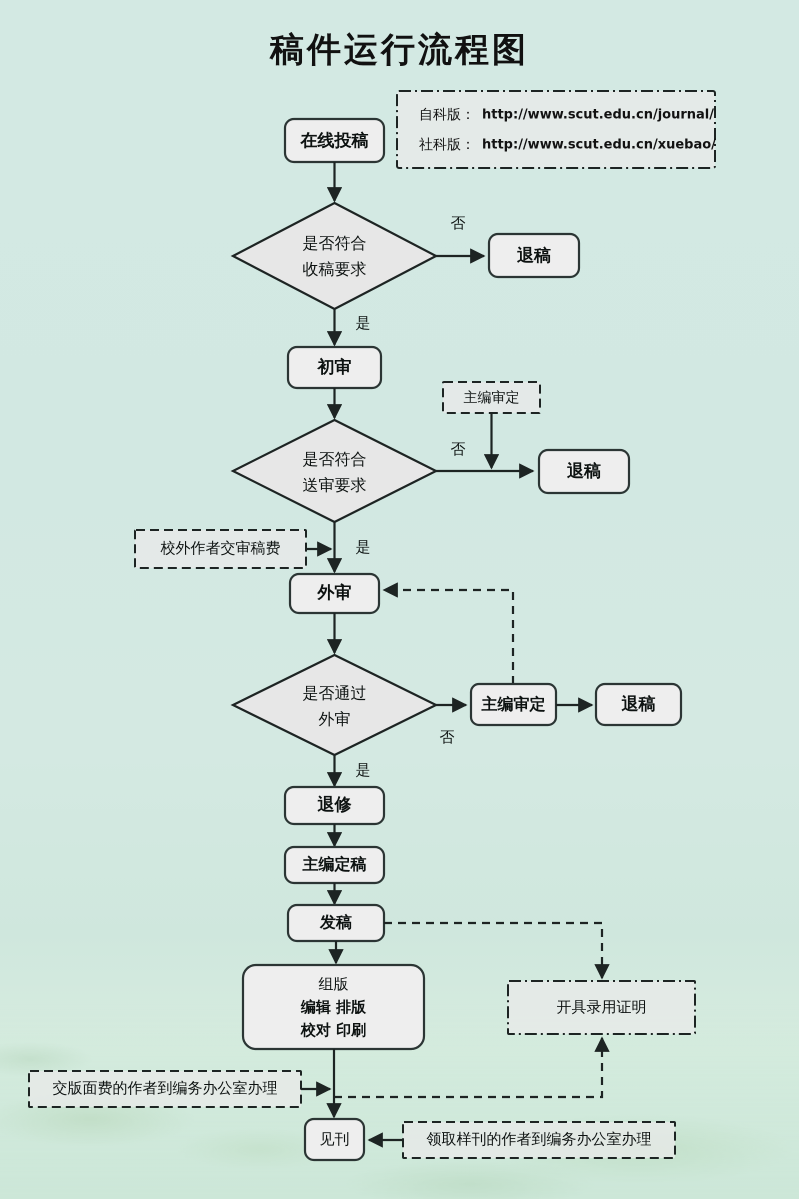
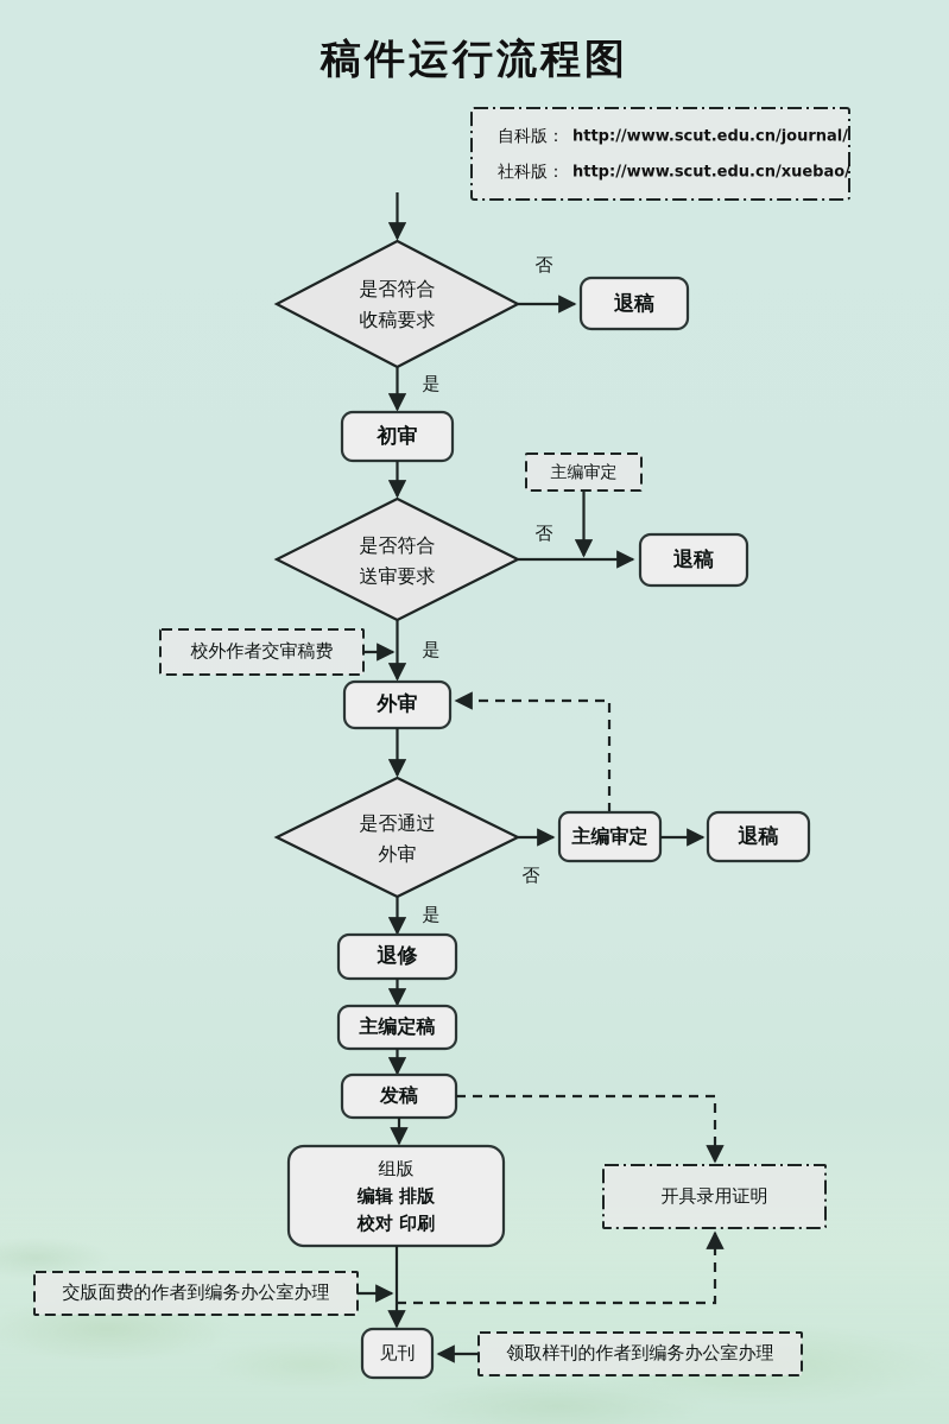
  稿件运行流程图
  自科版：
  http://www.scut.edu.cn/journal/
  社科版：
  http://www.scut.edu.cn/xuebao/
- 在线投稿
  是否符合
  收稿要求
  否
  退稿
  是
  初审
  是否符合
  送审要求
  否
  主编审定
  退稿
  是
  校外作者交审稿费
  外审
  是否通过
  外审
  否
  主编审定
  退稿
  是
  退修
  主编定稿
  发稿
  组版
  编辑 排版
  校对 印刷
  开具录用证明
  交版面费的作者到编务办公室办理
  见刊
  领取样刊的作者到编务办公室办理
